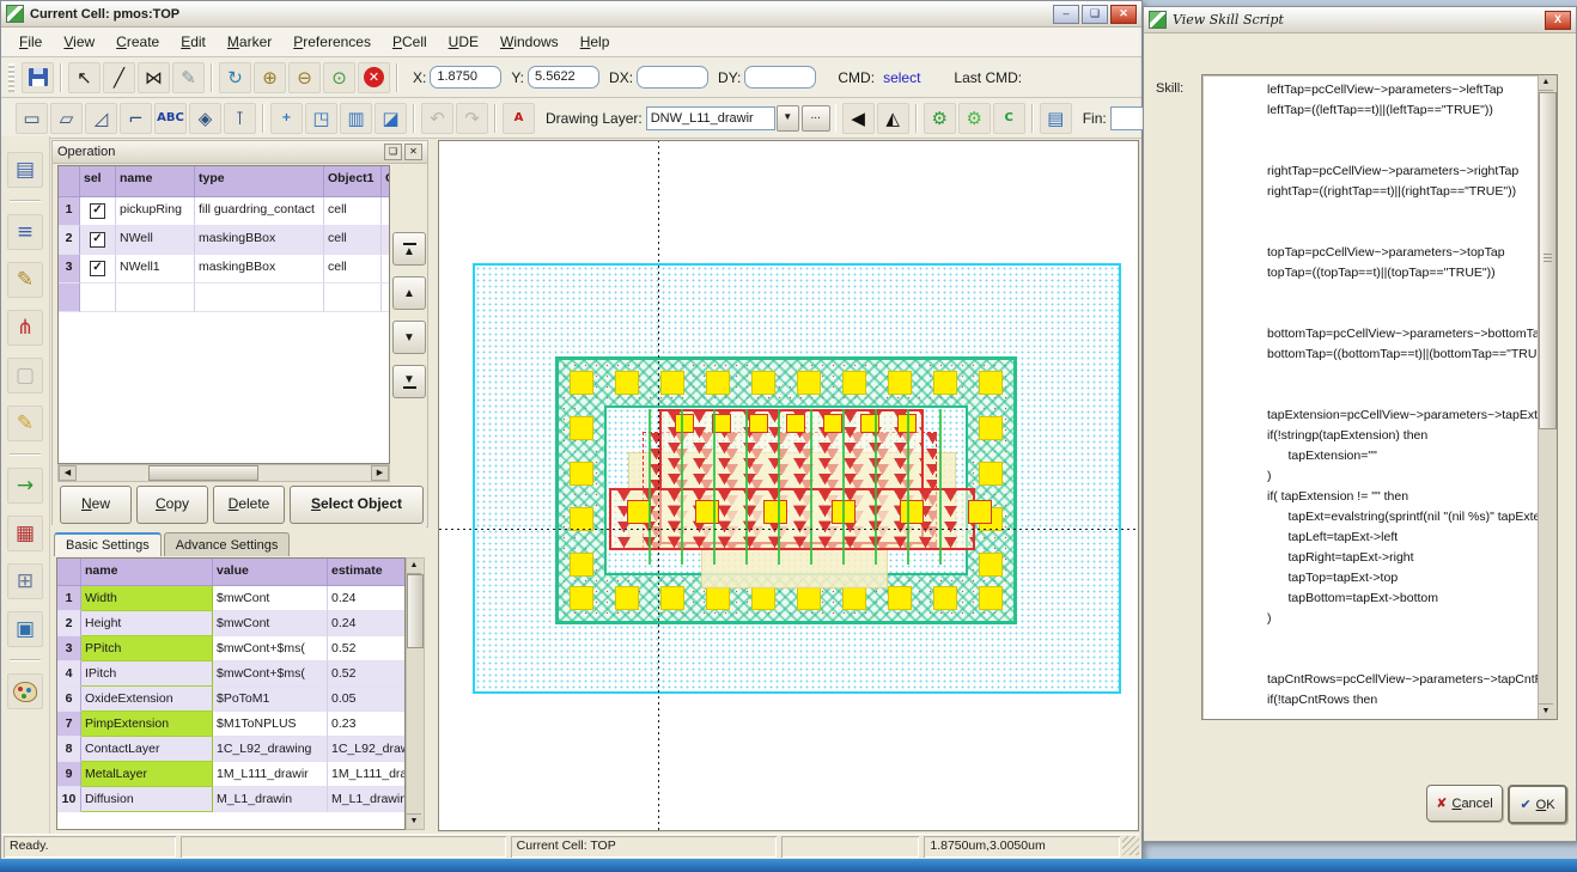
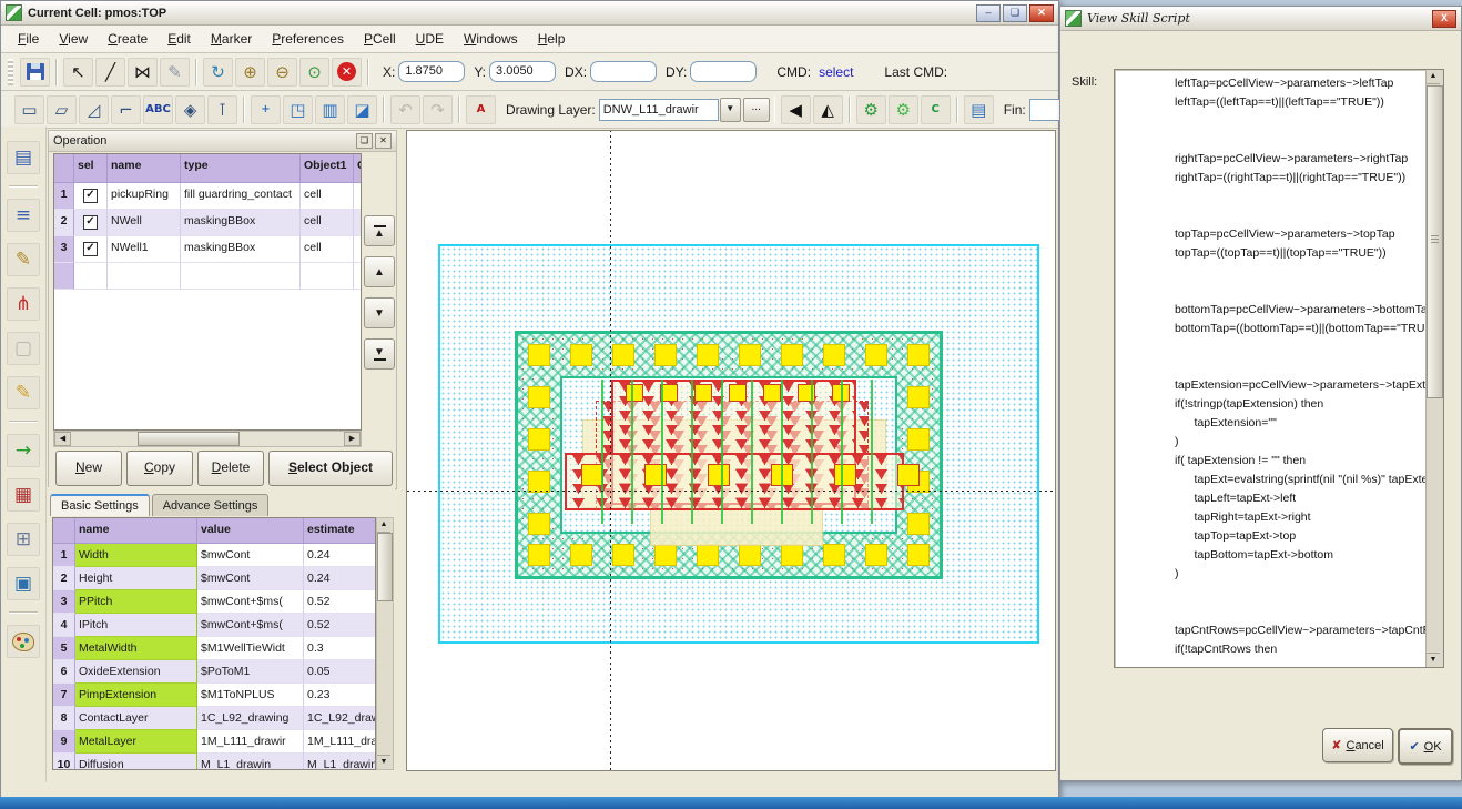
  Current Cell: pmos:TOP
  –
  ❏
  ✕
  File
  View
  Create
  Edit
  Marker
  Preferences
  PCell
  UDE
  Windows
  Help
  ↖
  ╱
  ⋈
  ✎
  ↻
  ⊕
  ⊖
  ⊙
  ✕
  X:
  1.8750
  Y:
- 5.5622
+ 3.0050
  DX:
  DY:
  CMD:
  select
  Last CMD:
  ▭
  ▱
  ◿
  ⌐
  ABC
  ◈
  ⊺
  +
  ◳
  ▥
  ◪
  ↶
  ↷
  A
  Drawing Layer:
  DNW_L11_drawir
  ▼
  ...
  ◀
  ◭
  ⚙
  ⚙
  C
  ▤
  Fin:
  ▤
  ≡
  ✎
  ⋔
  ▢
  ✎
  →
  ▦
  ⊞
  ▣
  Operation
  ❏
  ✕
  sel
  name
  type
  Object1
  1
  ✓
  pickupRing
  fill guardring_contact
  cell
  2
  ✓
  NWell
  maskingBBox
  cell
  3
  ✓
  NWell1
  maskingBBox
  cell
  ▲
  ▲
  ▼
  ▼
  New
  Copy
  Delete
  Select Object
  Basic Settings
  Advance Settings
  name
  value
  estimate
  1
  Width
  $mwCont
  0.24
  2
  Height
  $mwCont
  0.24
  3
  PPitch
  $mwCont+$ms(
  0.52
  4
  IPitch
  $mwCont+$ms(
  0.52
+ 5
+ MetalWidth
+ $M1WellTieWidt
+ 0.3
  6
  OxideExtension
  $PoToM1
  0.05
  7
  PimpExtension
  $M1ToNPLUS
  0.23
  8
  ContactLayer
  1C_L92_drawing
  1C_L92_dra
  9
  MetalLayer
  1M_L111_drawir
  1M_L111_dra
  10
  Diffusion
  M_L1_drawin
  M_L1_drawin
- Ready.
- Current Cell: TOP
- 1.8750um,3.0050um
  View Skill Script
  X
  Skill:
  leftTap=pcCellView~>parameters~>leftTap
  leftTap=((leftTap==t)||(leftTap=="TRUE"))
  rightTap=pcCellView~>parameters~>rightTap
  rightTap=((rightTap==t)||(rightTap=="TRUE"))
  topTap=pcCellView~>parameters~>topTap
  topTap=((topTap==t)||(topTap=="TRUE"))
  bottomTap=pcCellView~>parameters~>bottomTa
  bottomTap=((bottomTap==t)||(bottomTap=="TRU
  tapExtension=pcCellView~>parameters~>tapExt
  if(!stringp(tapExtension) then
  tapExtension=""
  )
  if( tapExtension != "" then
  tapExt=evalstring(sprintf(nil "(nil %s)" tapExt
  tapLeft=tapExt->left
  tapRight=tapExt->right
  tapTop=tapExt->top
  tapBottom=tapExt->bottom
  )
  tapCntRows=pcCellView~>parameters~>tapCnt
  if(!tapCntRows then
  ✘
  Cancel
  ✔
  OK
